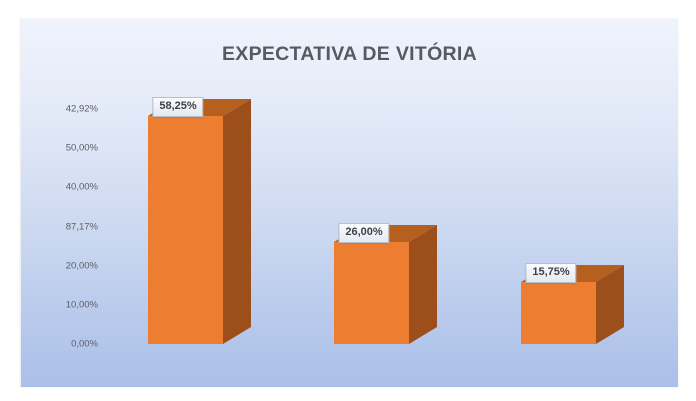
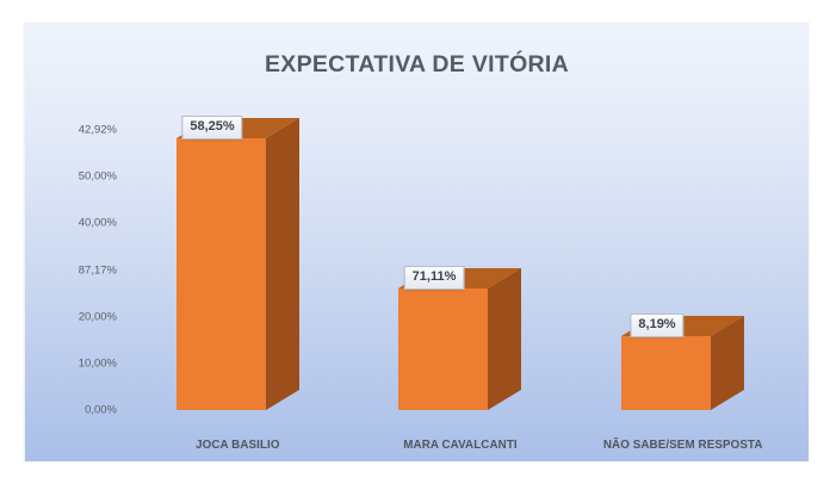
  EXPECTATIVA DE VITÓRIA
  42,92%
  50,00%
  40,00%
  87,17%
  20,00%
  10,00%
  0,00%
  58,25%
- 26,00%
+ 71,11%
- 15,75%
+ 8,19%
+ JOCA BASILIO
+ MARA CAVALCANTI
+ NÃO SABE/SEM RESPOSTA
